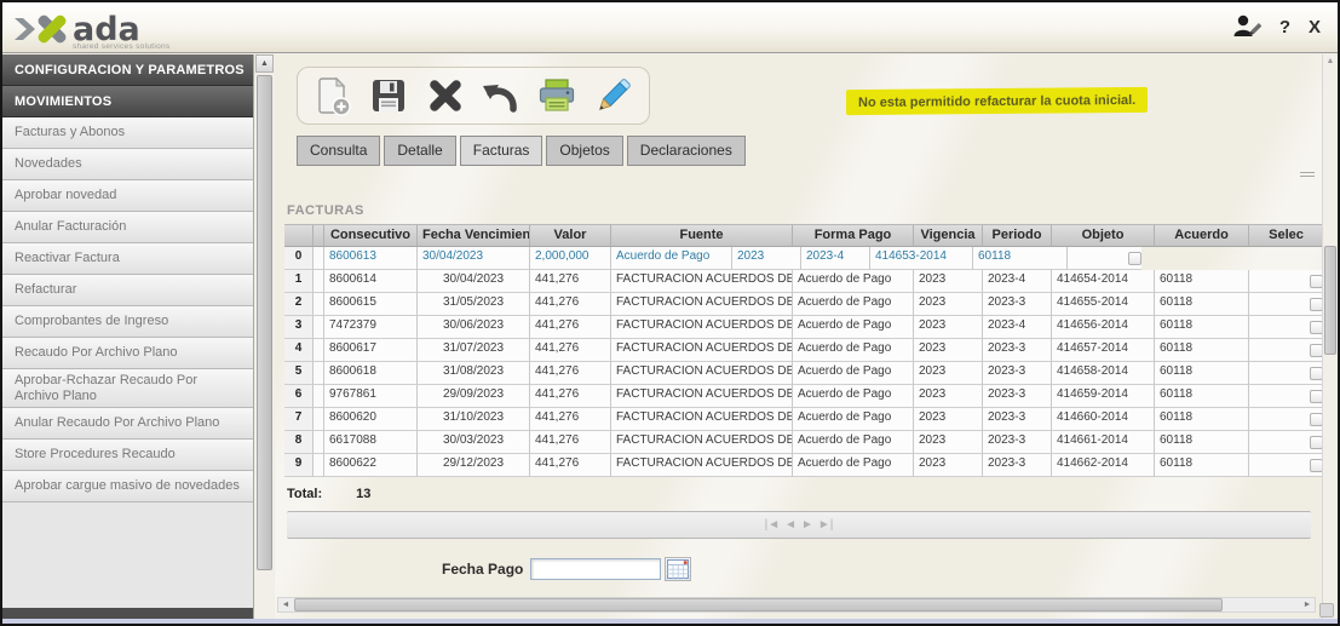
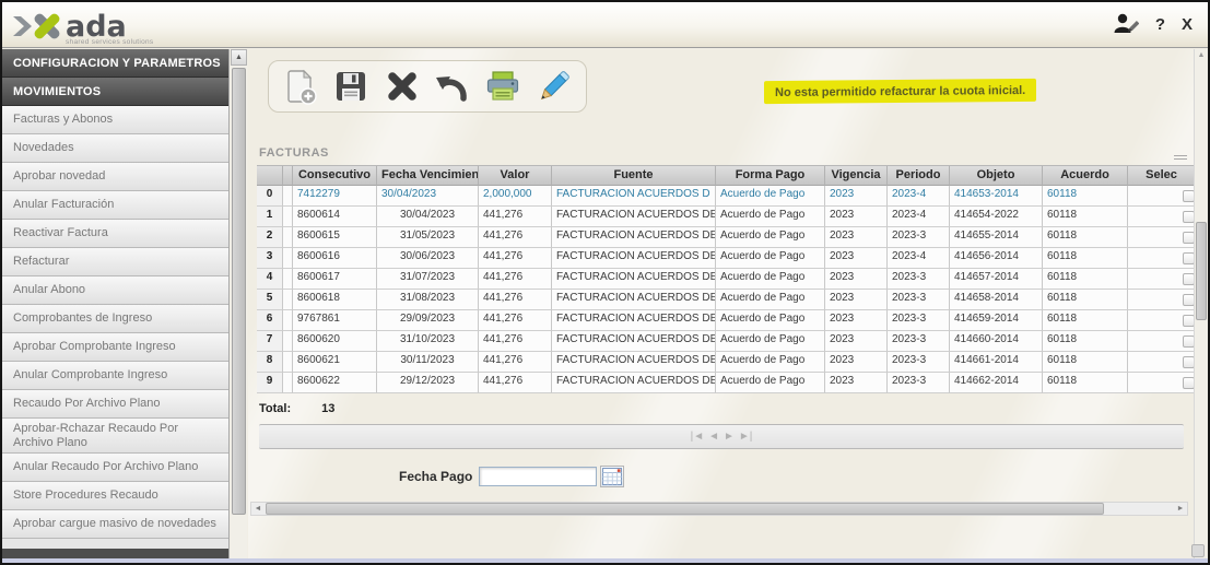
  ada
  ?
  X
  CONFIGURACION Y PARAMETROS
  MOVIMIENTOS
  Facturas y Abonos
  Novedades
  Aprobar novedad
  Anular Facturación
  Reactivar Factura
  Refacturar
+ Anular Abono
  Comprobantes de Ingreso
+ Aprobar Comprobante Ingreso
+ Anular Comprobante Ingreso
  Recaudo Por Archivo Plano
  Aprobar-Rchazar Recaudo Por Archivo Plano
  Anular Recaudo Por Archivo Plano
  Store Procedures Recaudo
  Aprobar cargue masivo de novedades
  No esta permitido refacturar la cuota inicial.
- Consulta
- Detalle
- Facturas
- Objetos
- Declaraciones
  FACTURAS
  Consecutivo
  Fecha Vencimien
  Valor
  Fuente
  Forma Pago
  Vigencia
  Periodo
  Objeto
  Acuerdo
  Selec
  0
- 8600613
+ 7412279
  30/04/2023
  2,000,000
+ FACTURACION ACUERDOS D
  Acuerdo de Pago
  2023
  2023-4
  414653-2014
  60118
  1
  8600614
  30/04/2023
  441,276
  FACTURACION ACUERDOS DE
  Acuerdo de Pago
  2023
  2023-4
- 414654-2014
+ 414654-2022
  60118
  2
  8600615
  31/05/2023
  441,276
  FACTURACION ACUERDOS DE
  Acuerdo de Pago
  2023
  2023-3
  414655-2014
  60118
  3
- 7472379
+ 8600616
  30/06/2023
  441,276
  FACTURACION ACUERDOS DE
  Acuerdo de Pago
  2023
  2023-4
  414656-2014
  60118
  4
  8600617
  31/07/2023
  441,276
  FACTURACION ACUERDOS DE
  Acuerdo de Pago
  2023
  2023-3
  414657-2014
  60118
  5
  8600618
  31/08/2023
  441,276
  FACTURACION ACUERDOS DE
  Acuerdo de Pago
  2023
  2023-3
  414658-2014
  60118
  6
  9767861
  29/09/2023
  441,276
  FACTURACION ACUERDOS DE
  Acuerdo de Pago
  2023
  2023-3
  414659-2014
  60118
  7
  8600620
  31/10/2023
  441,276
  FACTURACION ACUERDOS DE
  Acuerdo de Pago
  2023
  2023-3
  414660-2014
  60118
  8
- 6617088
+ 8600621
- 30/03/2023
+ 30/11/2023
  441,276
  FACTURACION ACUERDOS DE
  Acuerdo de Pago
  2023
  2023-3
  414661-2014
  60118
  9
  8600622
  29/12/2023
  441,276
  FACTURACION ACUERDOS DE
  Acuerdo de Pago
  2023
  2023-3
  414662-2014
  60118
  Total: 13
  |◄
  ◄
  ►
  ►|
  Fecha Pago
